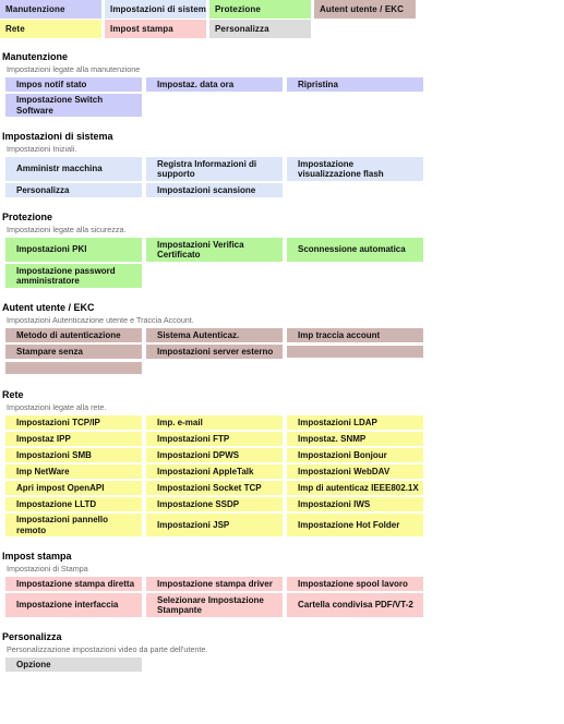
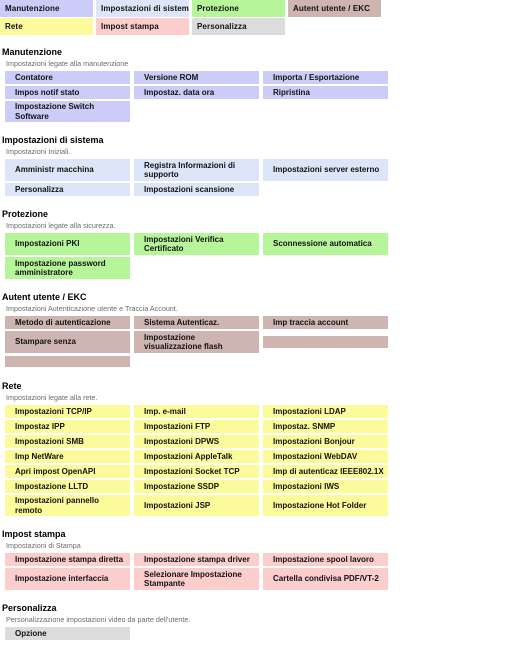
  Manutenzione
  Impostazioni di sistem
  Protezione
  Autent utente / EKC
  Rete
  Impost stampa
  Personalizza
  Manutenzione
  Impostazioni legate alla manutenzione
+ Contatore
+ Versione ROM
+ Importa / Esportazione
  Impos notif stato
  Impostaz. data ora
  Ripristina
  Impostazione Switch Software
  Impostazioni di sistema
  Impostazioni Iniziali.
  Amministr macchina
  Registra Informazioni di supporto
- Impostazione visualizzazione flash
+ Impostazioni server esterno
  Personalizza
  Impostazioni scansione
  Protezione
  Impostazioni legate alla sicurezza.
  Impostazioni PKI
  Impostazioni Verifica Certificato
  Sconnessione automatica
  Impostazione password amministratore
  Autent utente / EKC
  Impostazioni Autenticazione utente e Traccia Account.
  Metodo di autenticazione
  Sistema Autenticaz.
  Imp traccia account
  Stampare senza
- Impostazioni server esterno
+ Impostazione visualizzazione flash
  Rete
  Impostazioni legate alla rete.
  Impostazioni TCP/IP
  Imp. e-mail
  Impostazioni LDAP
  Impostaz IPP
  Impostazioni FTP
  Impostaz. SNMP
  Impostazioni SMB
  Impostazioni DPWS
  Impostazioni Bonjour
  Imp NetWare
  Impostazioni AppleTalk
  Impostazioni WebDAV
  Apri impost OpenAPI
  Impostazioni Socket TCP
  Imp di autenticaz IEEE802.1X
  Impostazione LLTD
  Impostazione SSDP
  Impostazioni IWS
  Impostazioni pannello remoto
  Impostazioni JSP
  Impostazione Hot Folder
  Impost stampa
  Impostazioni di Stampa
  Impostazione stampa diretta
  Impostazione stampa driver
  Impostazione spool lavoro
  Impostazione interfaccia
  Selezionare Impostazione Stampante
  Cartella condivisa PDF/VT-2
  Personalizza
  Personalizzazione impostazioni video da parte dell'utente.
  Opzione
